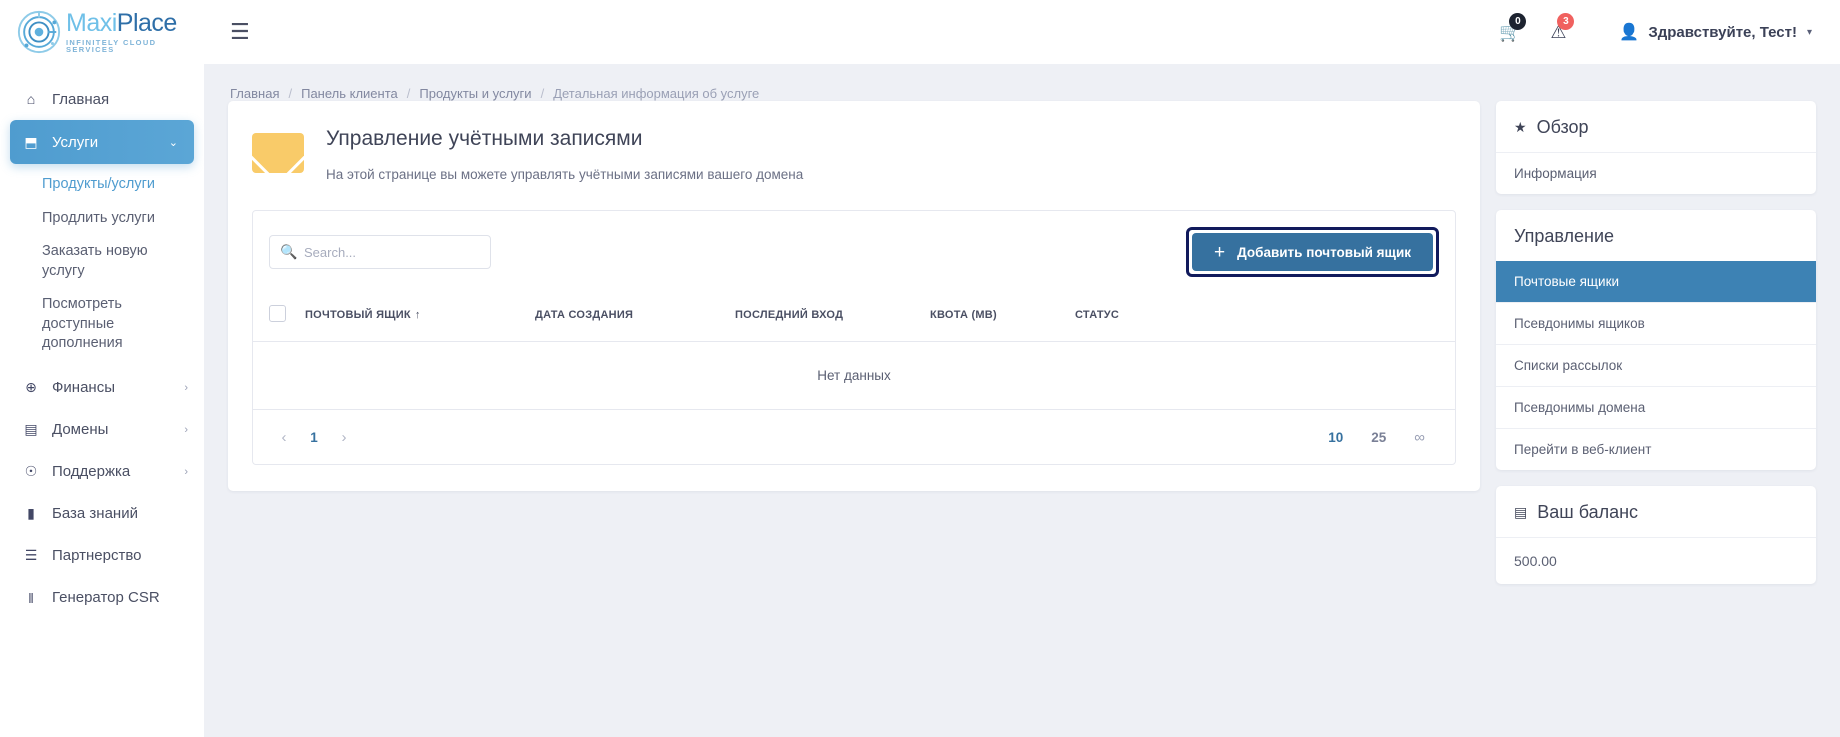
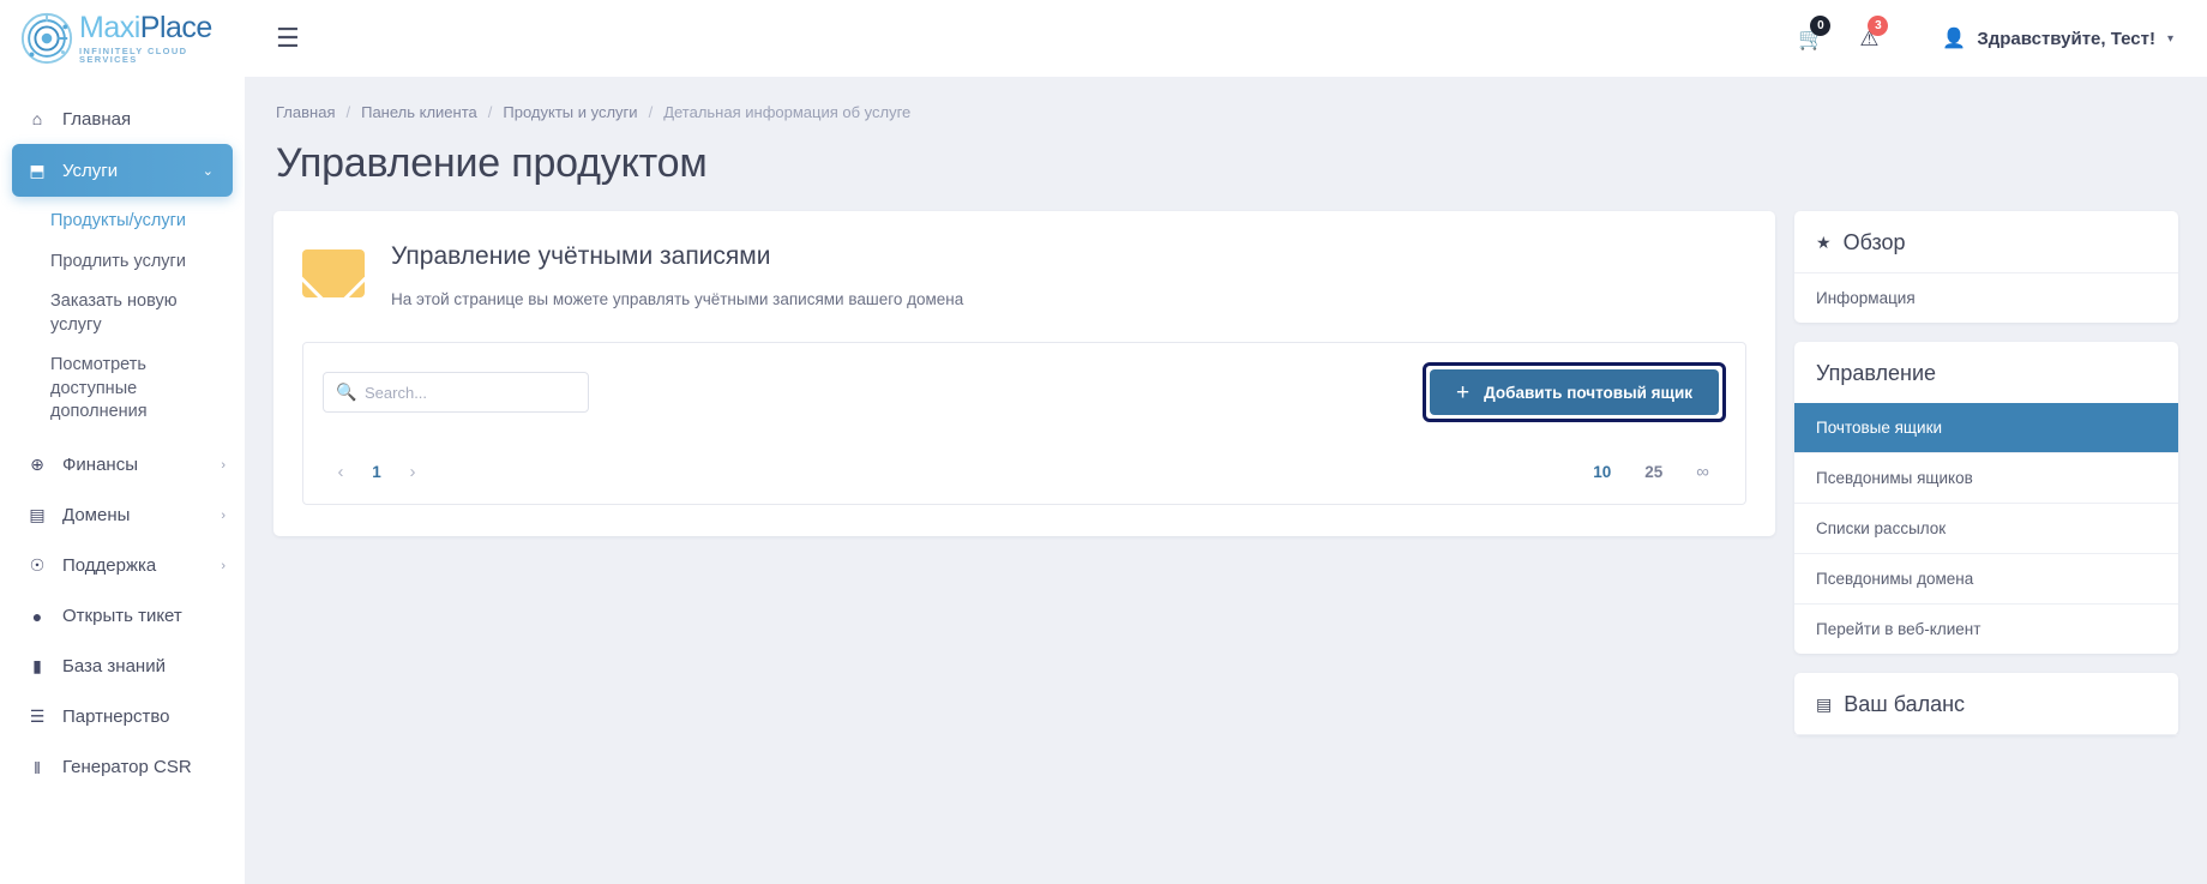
  MaxiPlace
  INFINITELY CLOUD SERVICES
  ⌂
  Главная
  ⬒
  Услуги
  ⌄
  Продукты/услуги
  Продлить услуги
  Заказать новую услугу
  Посмотреть доступные дополнения
  ⊕
  Финансы
  ›
  ▤
  Домены
  ›
  ☉
  Поддержка
  ›
+ ●
+ Открыть тикет
  ▮
  База знаний
  ☰
  Партнерство
  ‖
  Генератор CSR
  ☰
  🛒
  0
  ⚠
  3
  👤
  Здравствуйте, Тест!
  ▾
  Главная
  /
  Панель клиента
  /
  Продукты и услуги
  /
  Детальная информация об услуге
+ Управление продуктом
  Управление учётными записями
  На этой странице вы можете управлять учётными записями вашего домена
  🔍
  Search...
  +
  Добавить почтовый ящик
- 	ПОЧТОВЫЙ ЯЩИК ↑	ДАТА СОЗДАНИЯ	ПОСЛЕДНИЙ ВХОД	КВОТА (MB)	СТАТУС
- Нет данных
  ‹
  1
  ›
  10
  25
  ∞
  ★
  Обзор
  Информация
  Управление
  Почтовые ящики
  Псевдонимы ящиков
  Списки рассылок
  Псевдонимы домена
  Перейти в веб-клиент
  ▤
  Ваш баланс
- 500.00
